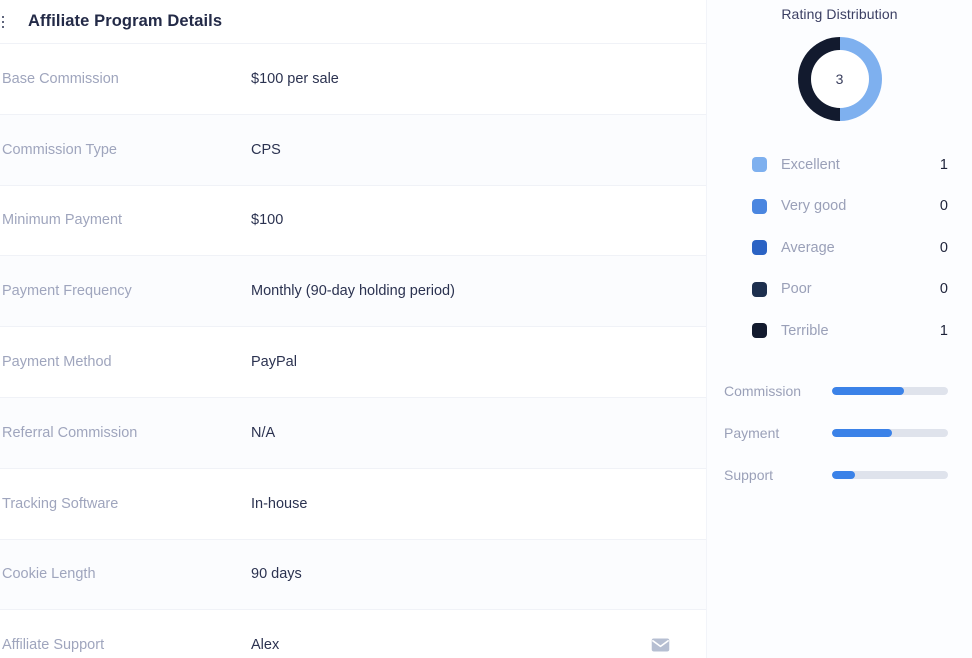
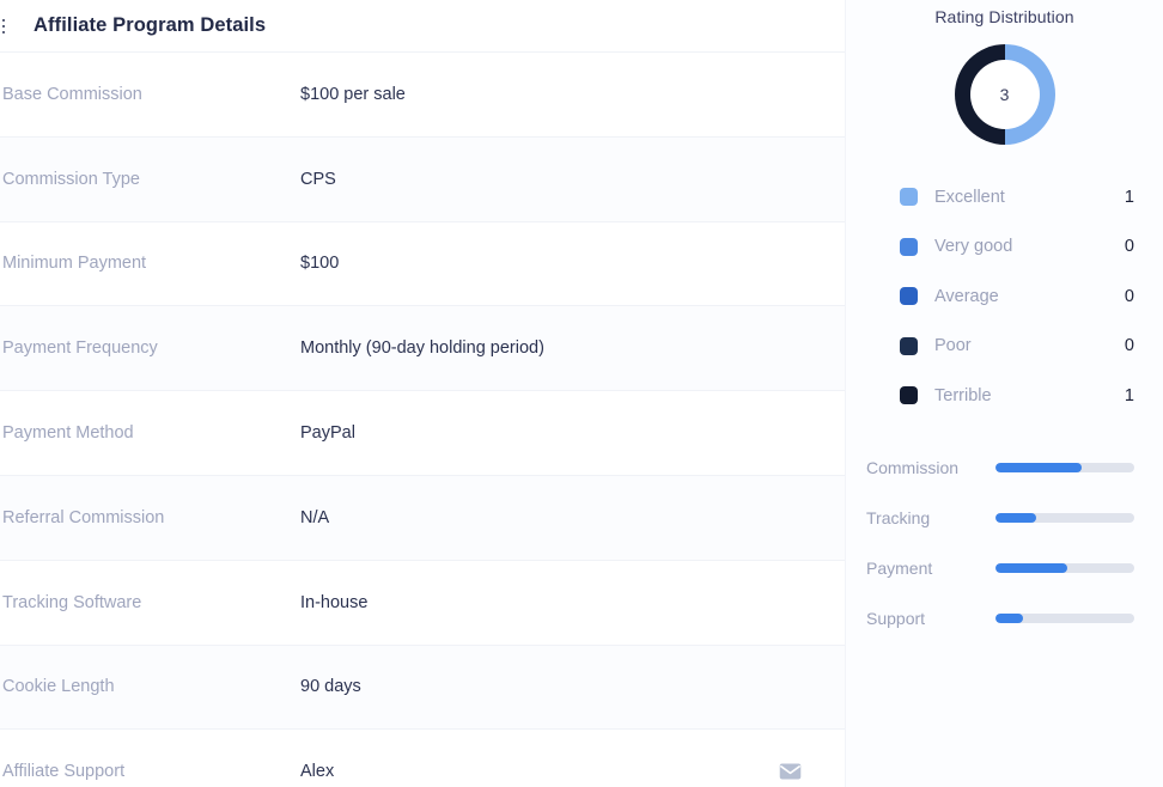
  Affiliate Program Details
  Base Commission
  $100 per sale
  Commission Type
  CPS
  Minimum Payment
  $100
  Payment Frequency
  Monthly (90-day holding period)
  Payment Method
  PayPal
  Referral Commission
  N/A
  Tracking Software
  In-house
  Cookie Length
  90 days
  Affiliate Support
  Alex
  Rating Distribution
  3
  Excellent
  1
  Very good
  0
  Average
  0
  Poor
  0
  Terrible
  1
  Commission
+ Tracking
  Payment
  Support
